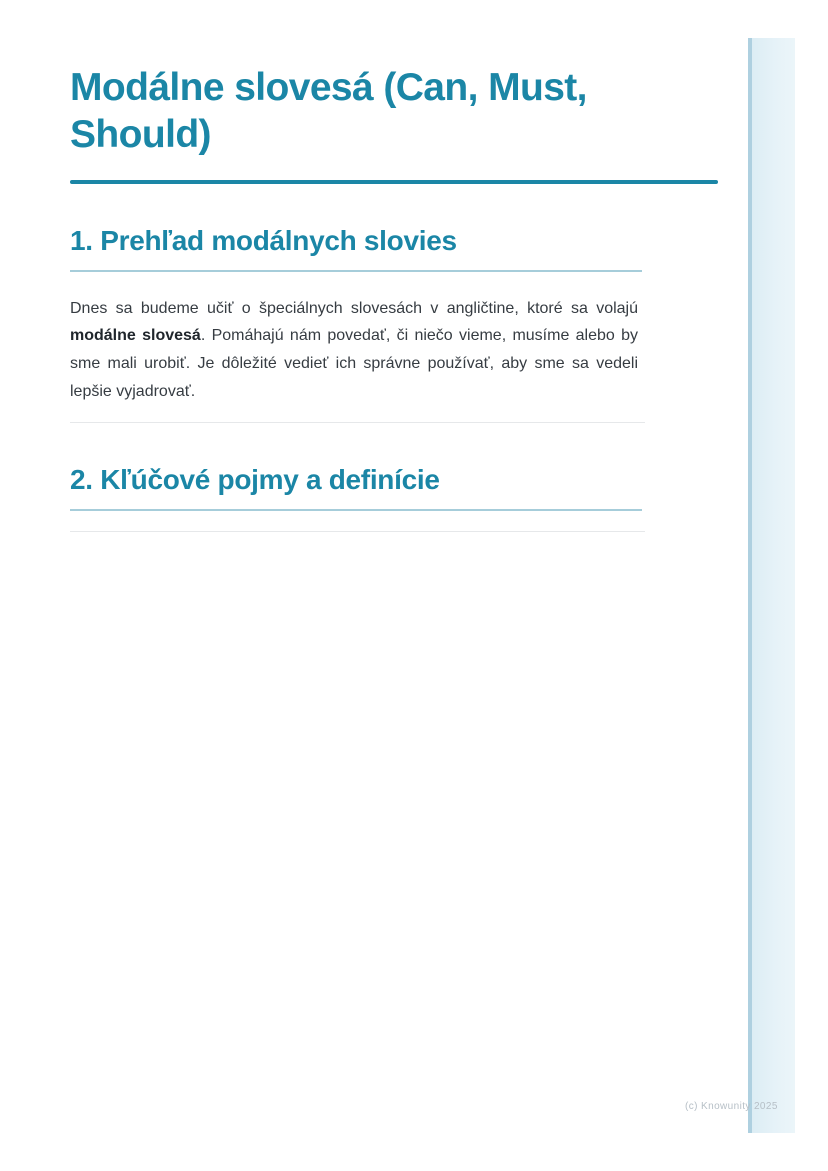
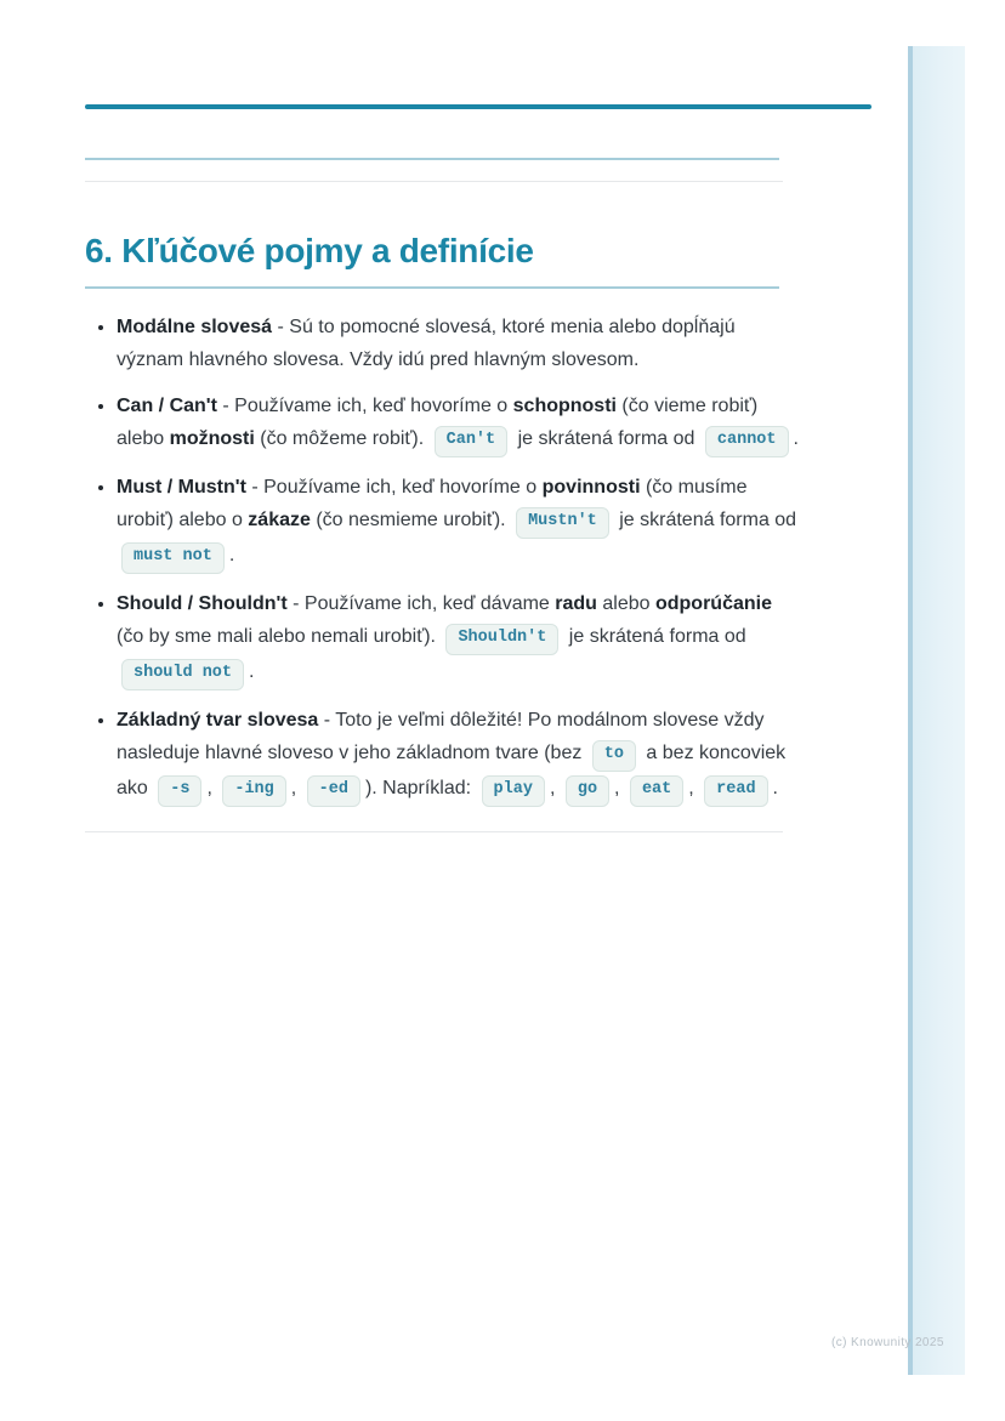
- Modálne slovesá (Can, Must, Should)
- 1. Prehľad modálnych slovies
- Dnes sa budeme učiť o špeciálnych slovesách v angličtine, ktoré sa volajú modálne slovesá. Pomáhajú nám povedať, či niečo vieme, musíme alebo by sme mali urobiť. Je dôležité vedieť ich správne používať, aby sme sa vedeli lepšie vyjadrovať.
- 2. Kľúčové pojmy a definície
+ 6. Kľúčové pojmy a definície
+ Modálne slovesá - Sú to pomocné slovesá, ktoré menia alebo dopĺňajú význam hlavného slovesa. Vždy idú pred hlavným slovesom.
+ Can / Can't - Používame ich, keď hovoríme o schopnosti (čo vieme robiť) alebo možnosti (čo môžeme robiť). Can't je skrátená forma od cannot .
+ Must / Mustn't - Používame ich, keď hovoríme o povinnosti (čo musíme urobiť) alebo o zákaze (čo nesmieme urobiť). Mustn't je skrátená forma od must not .
+ Should / Shouldn't - Používame ich, keď dávame radu alebo odporúčanie (čo by sme mali alebo nemali urobiť). Shouldn't je skrátená forma od should not .
+ Základný tvar slovesa - Toto je veľmi dôležité! Po modálnom slovese vždy nasleduje hlavné sloveso v jeho základnom tvare (bez to a bez koncoviek ako -s , -ing , -ed ). Napríklad: play , go , eat , read .
  (c) Knowunity 2025
